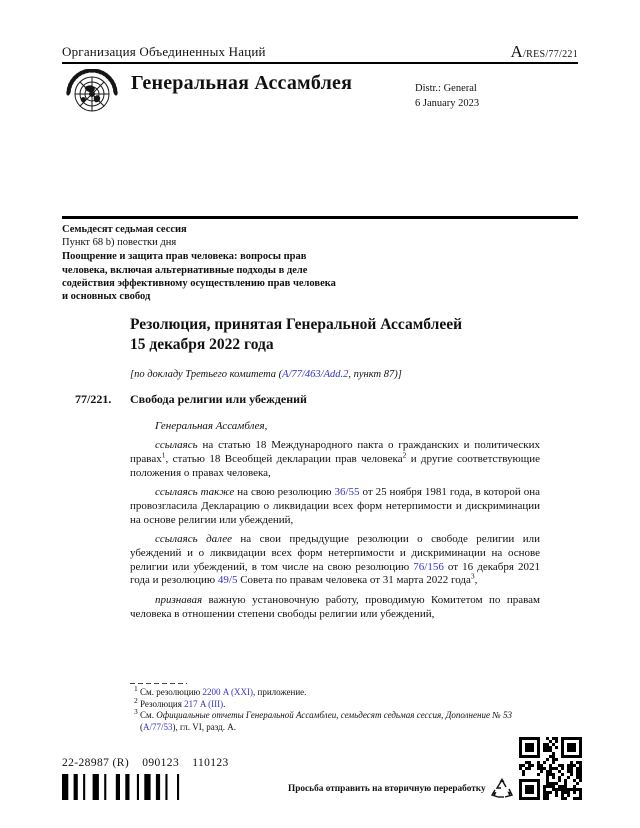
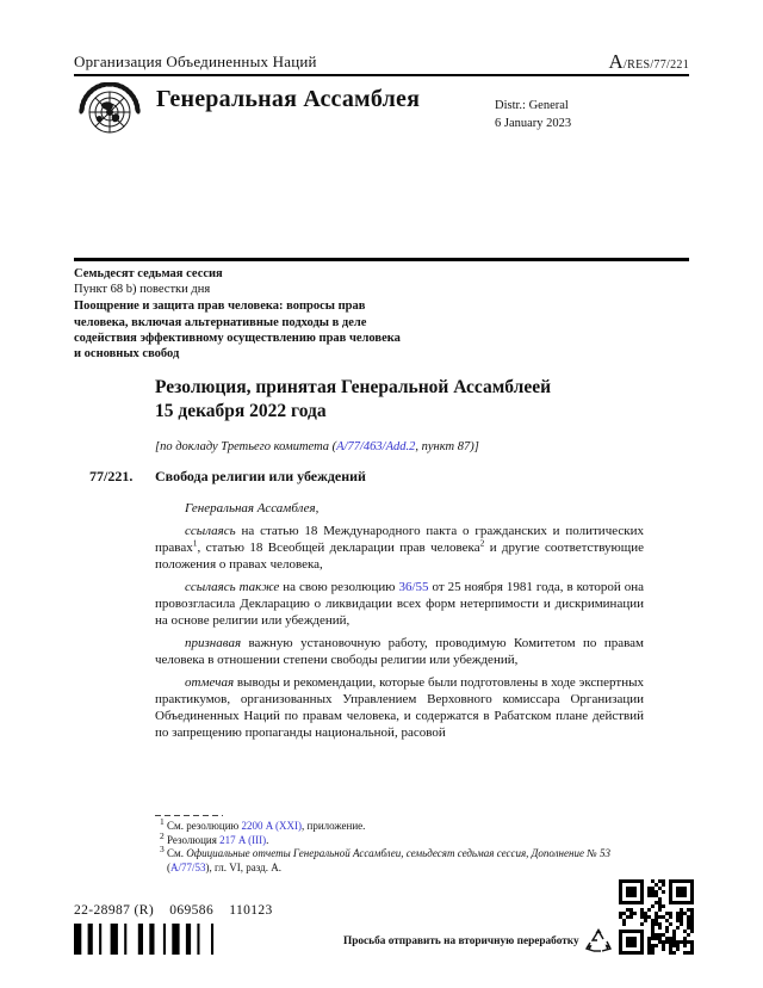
  Организация Объединенных Наций
  A/RES/77/221
  Генеральная Ассамблея
  Distr.: General
  6 January 2023
  Семьдесят седьмая сессия
  Пункт 68 b) повестки дня
  Поощрение и защита прав человека: вопросы прав
  человека, включая альтернативные подходы в деле
  содействия эффективному осуществлению прав человека
  и основных свобод
  Резолюция, принятая Генеральной Ассамблеей
  15 декабря 2022 года
  [по докладу Третьего комитета (A/77/463/Add.2, пункт 87)]
  77/221.
  Свобода религии или убеждений
  Генеральная Ассамблея,
  ссылаясь на статью 18 Международного пакта о гражданских и политических правах1, статью 18 Всеобщей декларации прав человека2 и другие соответствующие положения о правах человека,
  ссылаясь также на свою резолюцию 36/55 от 25 ноября 1981 года, в которой она провозгласила Декларацию о ликвидации всех форм нетерпимости и дискриминации на основе религии или убеждений,
- ссылаясь далее на свои предыдущие резолюции о свободе религии или убеждений и о ликвидации всех форм нетерпимости и дискриминации на основе религии или убеждений, в том числе на свою резолюцию 76/156 от 16 декабря 2021 года и резолюцию 49/5 Совета по правам человека от 31 марта 2022 года3,
  признавая важную установочную работу, проводимую Комитетом по правам человека в отношении степени свободы религии или убеждений,
+ отмечая выводы и рекомендации, которые были подготовлены в ходе экспертных практикумов, организованных Управлением Верховного комиссара Организации Объединенных Наций по правам человека, и содержатся в Рабатском плане действий по запрещению пропаганды национальной, расовой
  1 См. резолюцию 2200 A (XXI), приложение.
  2 Резолюция 217 A (III).
  3 См. Официальные отчеты Генеральной Ассамблеи, семьдесят седьмая сессия, Дополнение № 53 (A/77/53), гл. VI, разд. A.
- 22-28987 (R) 090123 110123
+ 22-28987 (R) 069586 110123
  Просьба отправить на вторичную переработку
